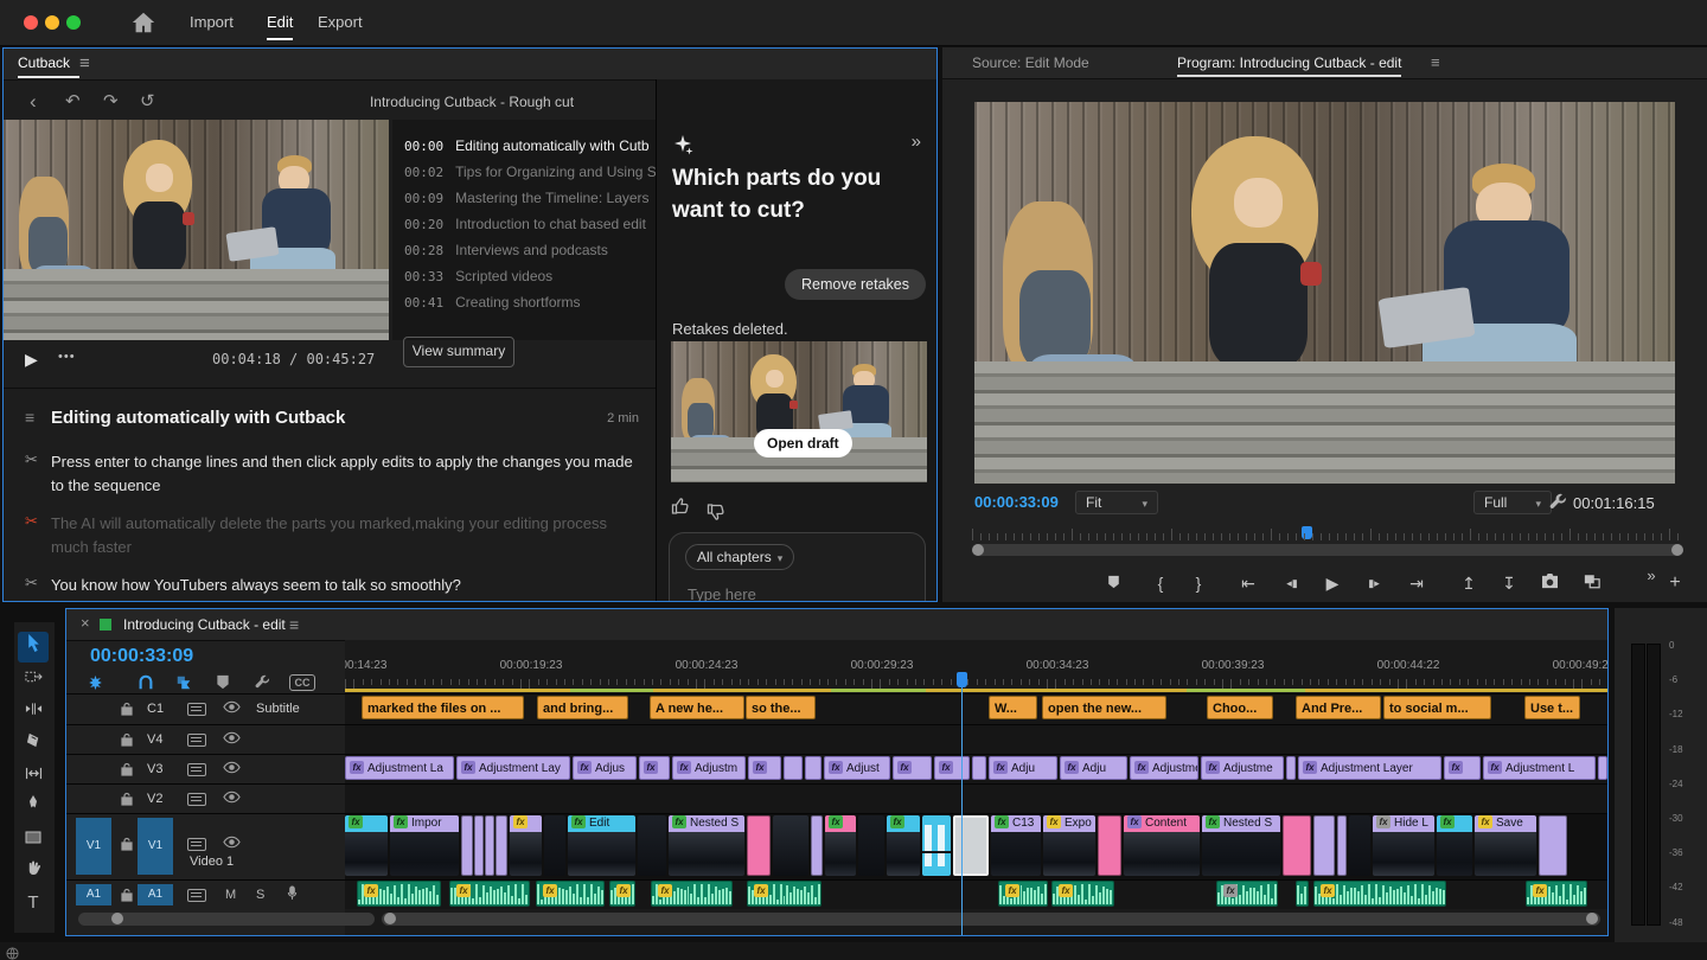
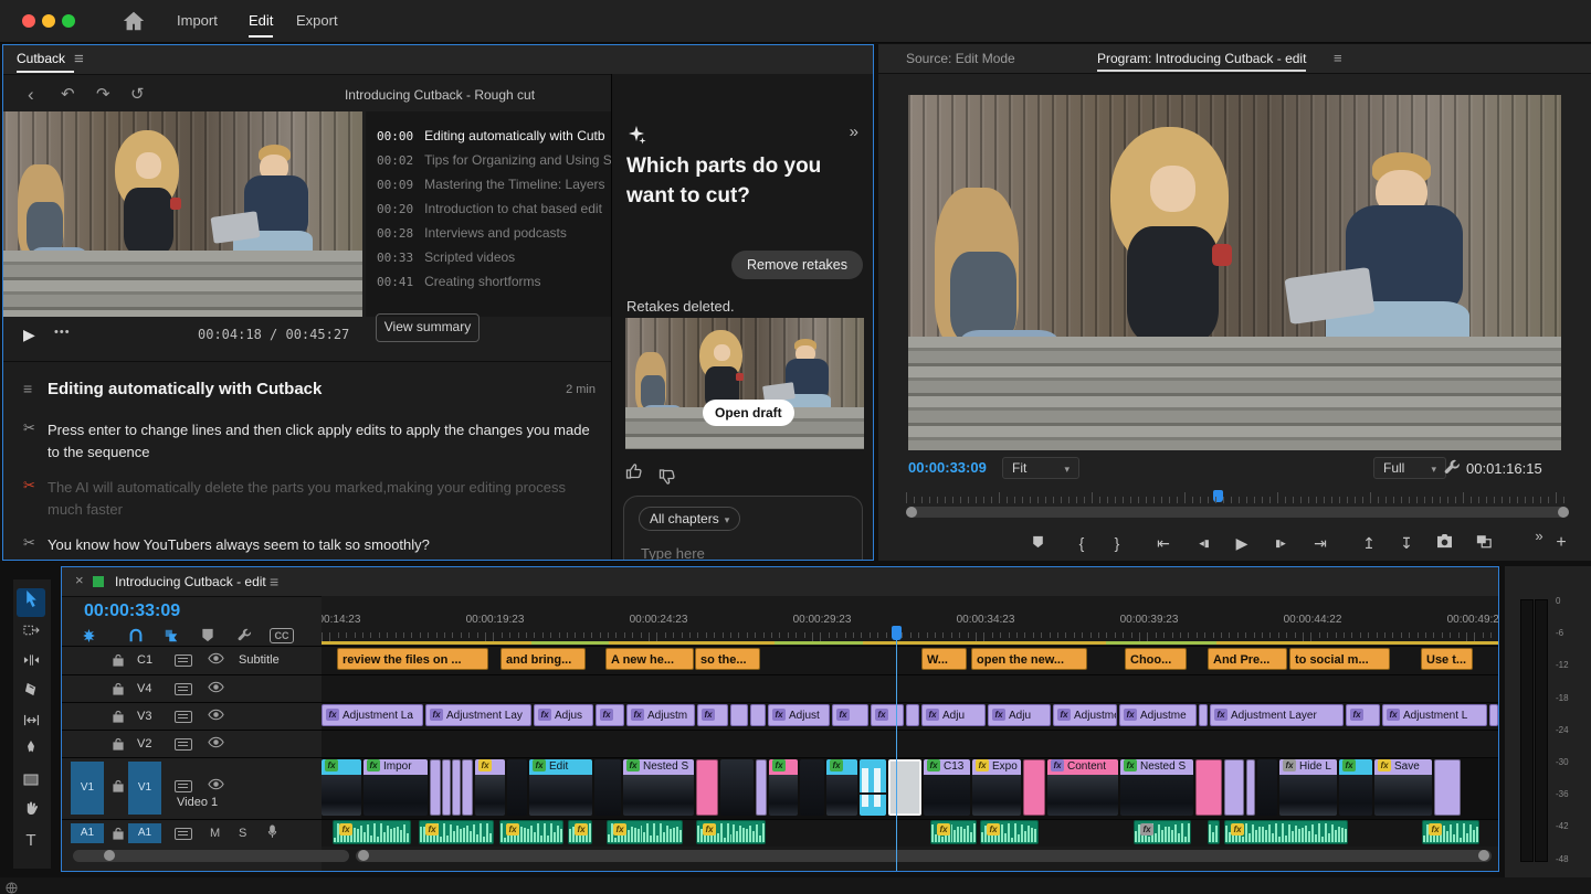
  Import
  Edit
  Export
  Cutback
  ≡
  ‹
  ↶
  ↷
  ↺
  Introducing Cutback - Rough cut
  00:00 Editing automatically with Cutb
  00:02 Tips for Organizing and Using S
  00:09 Mastering the Timeline: Layers
  00:20 Introduction to chat based edit
  00:28 Interviews and podcasts
  00:33 Scripted videos
  00:41 Creating shortforms
  View summary
  ▶
  •••
  00:04:18 / 00:45:27
  ≡
  Editing automatically with Cutback
  2 min
  ✂
  Press enter to change lines and then click apply edits to apply the changes you made to the sequence
  ✂
  The AI will automatically delete the parts you marked,making your editing process much faster
  ✂
  You know how YouTubers always seem to talk so smoothly?
  »
  Which parts do you want to cut?
  Remove retakes
  Retakes deleted.
  Open draft
  All chapters ▾
  Type here
  Source: Edit Mode
  Program: Introducing Cutback - edit
  ≡
  00:00:33:09
  Fit
  ▾
  Full
  ▾
  00:01:16:15
  »
  +
  {
  }
  ⇤
  ◂▮
  ▶
  ▮▸
  ⇥
  ↥
  ↧
  T
  ×
  Introducing Cutback - edit
  ≡
  00:00:33:09
  CC
  C1
  Subtitle
  V4
  V3
  V2
  V1
  V1
  Video 1
  A1
  A1
  M
  S
  00:14:23
  00:00:19:23
  00:00:24:23
  00:00:29:23
  00:00:34:23
  00:00:39:23
  00:00:44:22
  00:00:49:2
- marked the files on ...
+ review the files on ...
  and bring...
  A new he...
  so the...
  W...
  open the new...
  Choo...
  And Pre...
  to social m...
  Use t...
  fx Adjustment La
  fx Adjustment Lay
  fx Adjus
  fx
  fx Adjustm
  fx
  fx Adjust
  fx
  fx
  fx Adju
  fx Adju
  fx Adjustme
  fx Adjustment Layer
  fx
  fx Adjustment L
  fx
  fx Impor
  fx
  fx Edit
  fx Nested S
  fx
  fx
  fx C13
  fx Expo
  fx Content
  fx Nested S
  fx Hide L
  fx
  fx Save
  fx
  fx
  fx
  fx
  fx
  fx
  fx
  fx
  fx
  fx
  fx
  0
  -6
  -12
  -18
  -24
  -30
  -36
  -42
  -48
